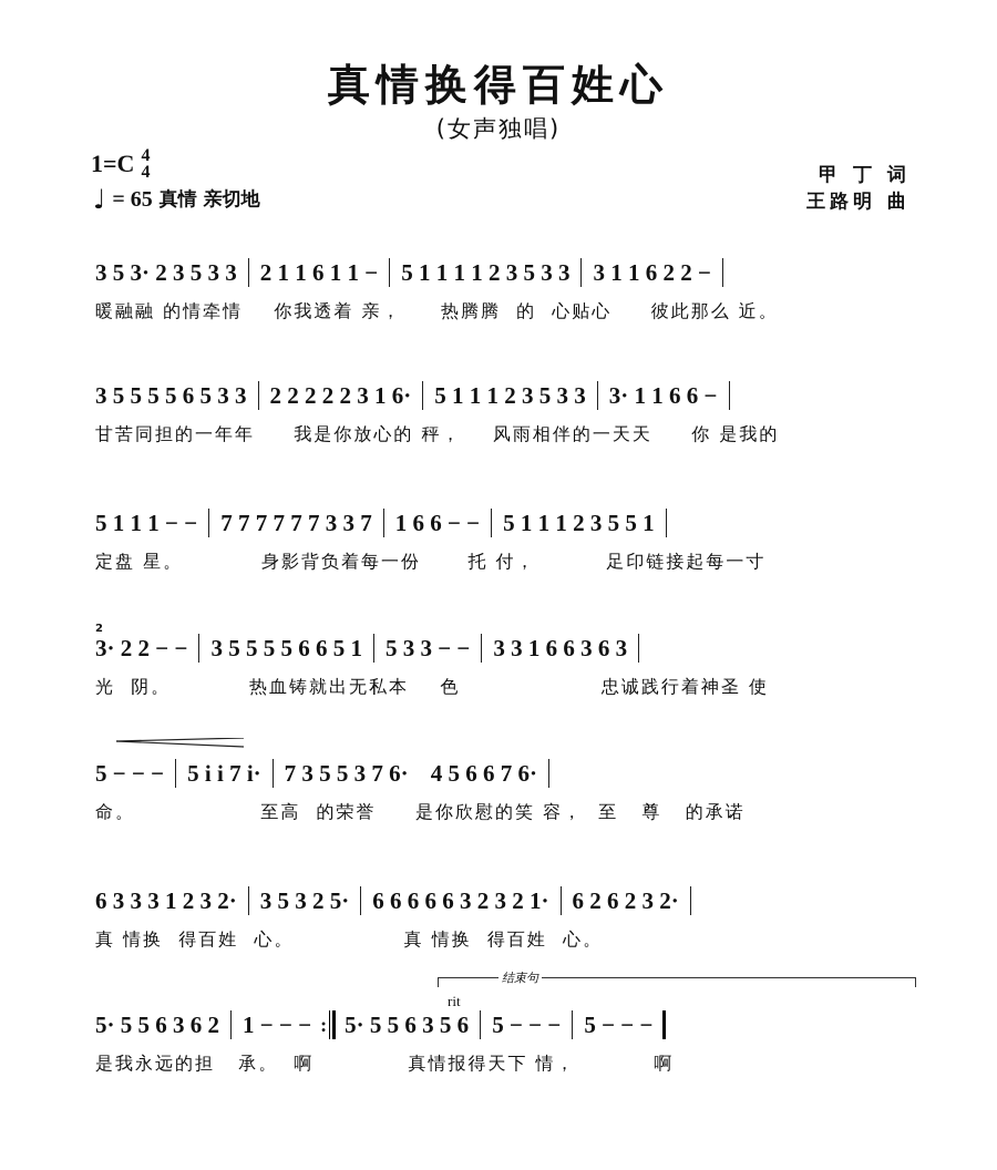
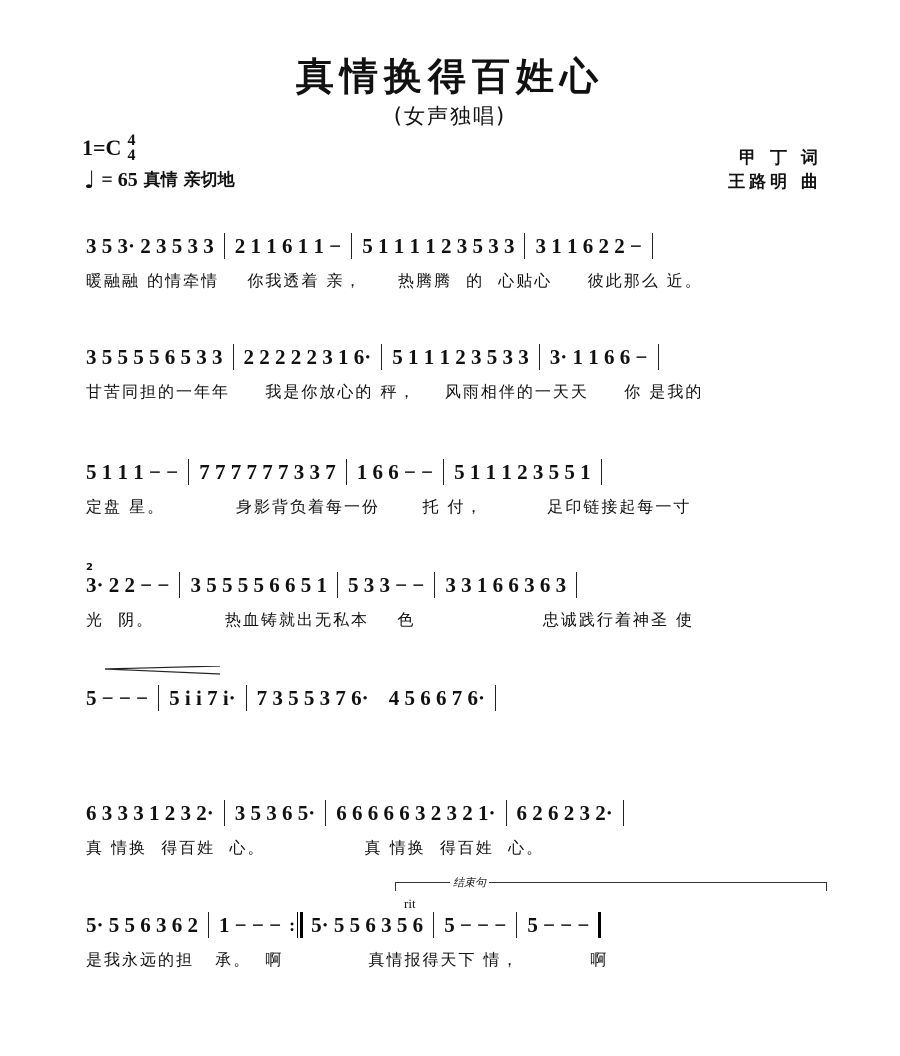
  真情换得百姓心
  (女声独唱)
  1=C
  4
  4
  ♩
  = 65
  真情 亲切地
  甲 丁 词
  王路明 曲
  3 5 3· 2 3 5 3 3
  2 1 1 6 1 1 −
  5 1 1 1 1 2 3 5 3 3
  3 1 1 6 2 2 −
  暖融融 的情牵情 你我透着 亲， 热腾腾 的 心贴心 彼此那么 近。
  3 5 5 5 5 6 5 3 3
  2 2 2 2 2 3 1 6·
  5 1 1 1 2 3 5 3 3
  3· 1 1 6 6 −
  甘苦同担的一年年 我是你放心的 秤， 风雨相伴的一天天 你 是我的
  5 1 1 1 − −
  7 7 7 7 7 7 3 3 7
  1 6 6 − −
  5 1 1 1 2 3 5 5 1
  定盘 星。 身影背负着每一份 托 付， 足印链接起每一寸
  2
  3· 2 2 − −
  3 5 5 5 5 6 6 5 1
  5 3 3 − −
  3 3 1 6 6 3 6 3
  光 阴。 热血铸就出无私本 色 忠诚践行着神圣 使
  5 − − −
  5 i i 7 i·
  7 3 5 5 3 7 6·
  4 5 6 6 7 6·
- 命。 至高 的荣誉 是你欣慰的笑 容， 至 尊 的承诺
  6 3 3 3 1 2 3 2·
- 3 5 3 2 5·
+ 3 5 3 6 5·
  6 6 6 6 6 3 2 3 2 1·
  6 2 6 2 3 2·
  真 情换 得百姓 心。 真 情换 得百姓 心。
  结束句
  rit
  5· 5 5 6 3 6 2
  1 − − −
  :
  5· 5 5 6 3 5 6
  5 − − −
  5 − − −
  是我永远的担 承。 啊 真情报得天下 情， 啊
